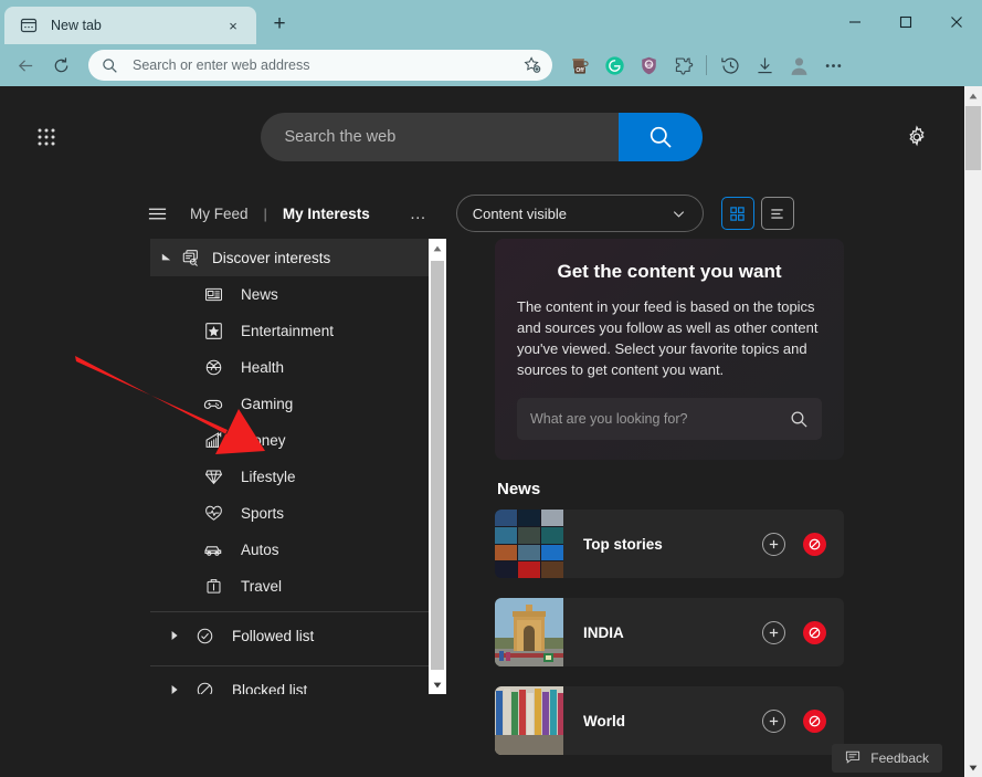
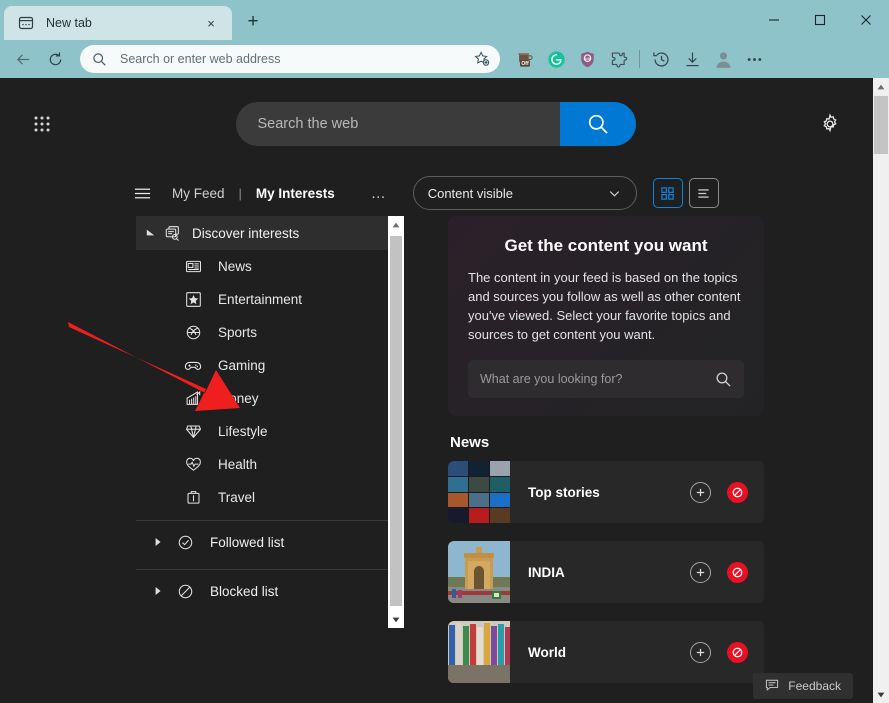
  New tab
  ×
  +
  Search or enter web address
  Search the web
  My Feed
  |
  My Interests
  …
  Content visible
  Discover interests
  News
  Entertainment
- Health
+ Sports
  Gaming
  Lifestyle
- Sports
+ Health
- Autos
  Travel
  Followed list
  Blocked list
  Get the content you want
  The content in your feed is based on the topics and sources you follow as well as other content you've viewed. Select your favorite topics and sources to get content you want.
  What are you looking for?
  News
  Top stories
  INDIA
  World
  Feedback
